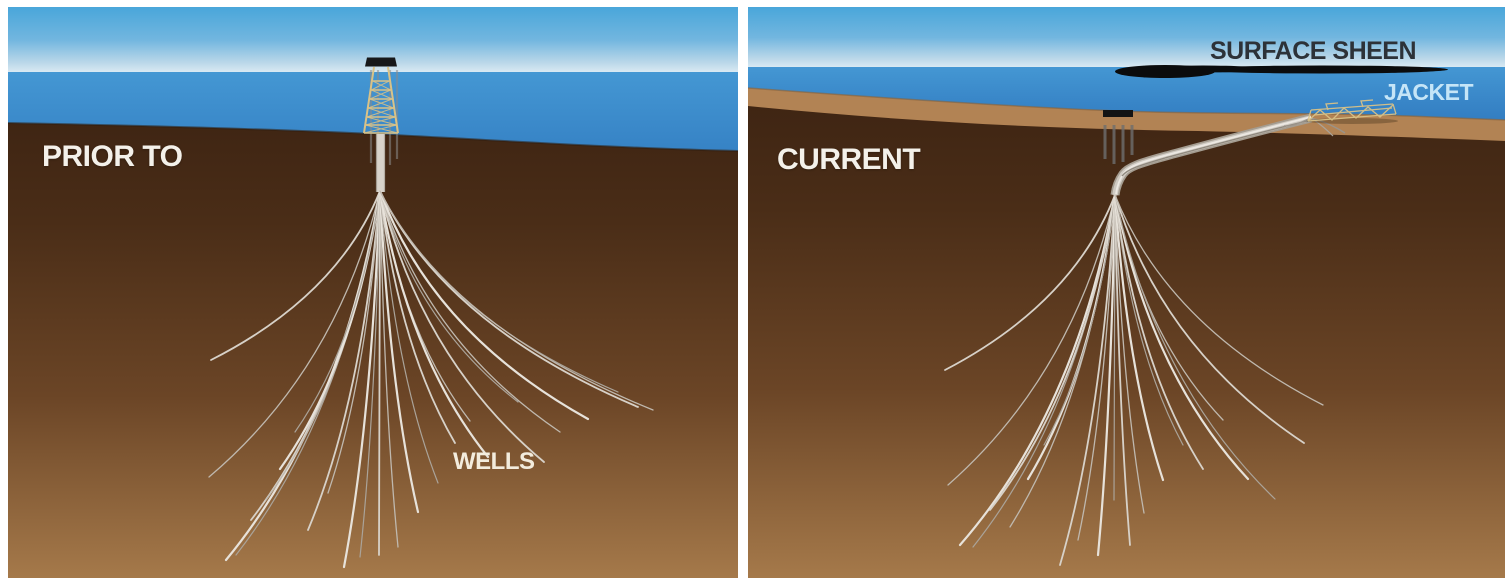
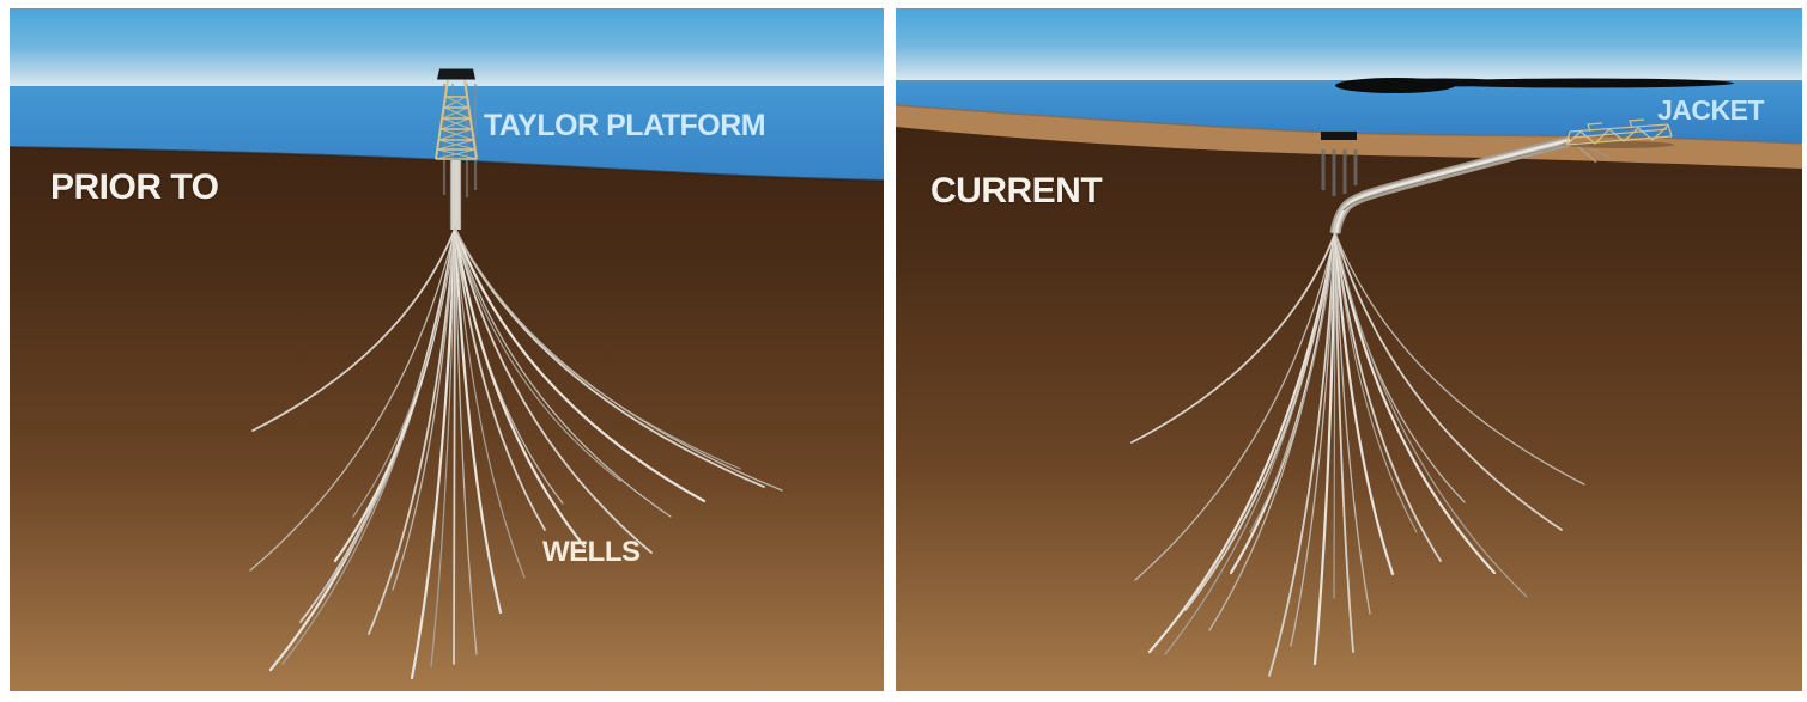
  PRIOR TO
+ TAYLOR PLATFORM
  WELLS
  CURRENT
- SURFACE SHEEN
  JACKET
